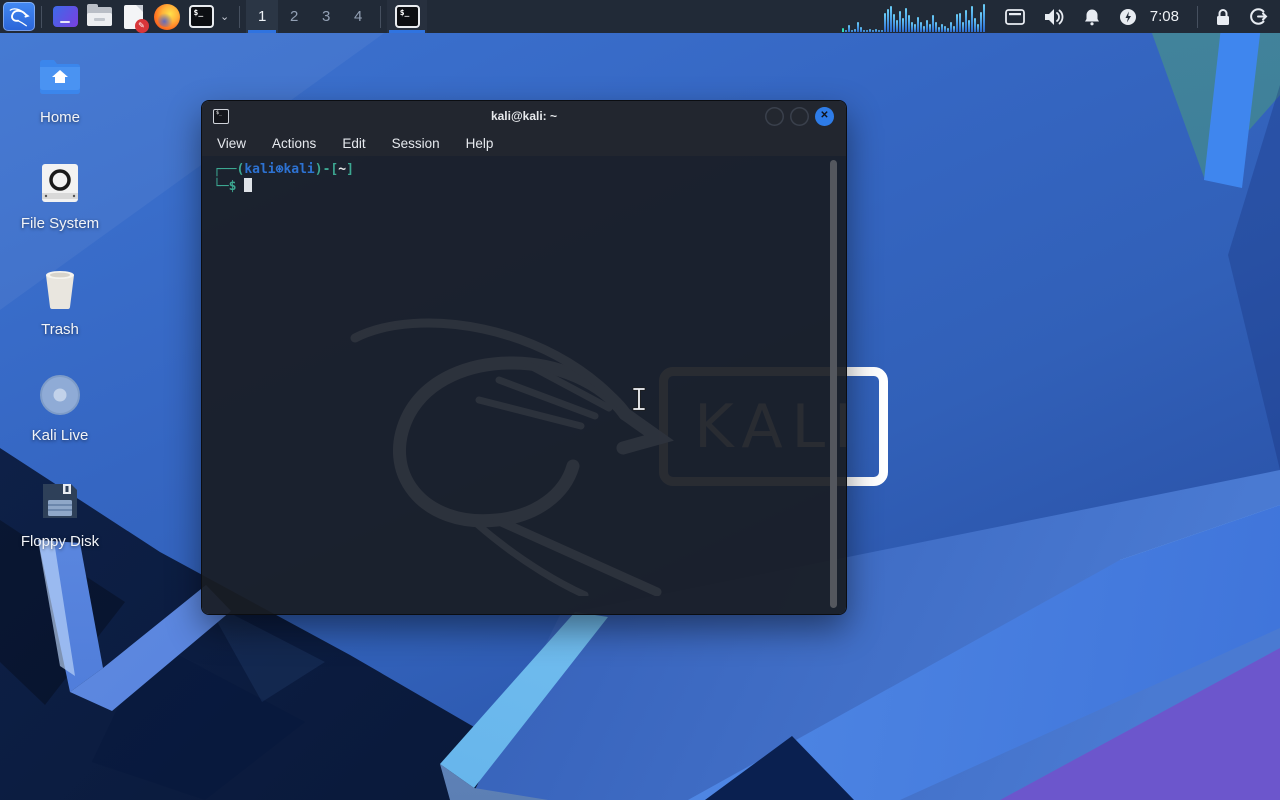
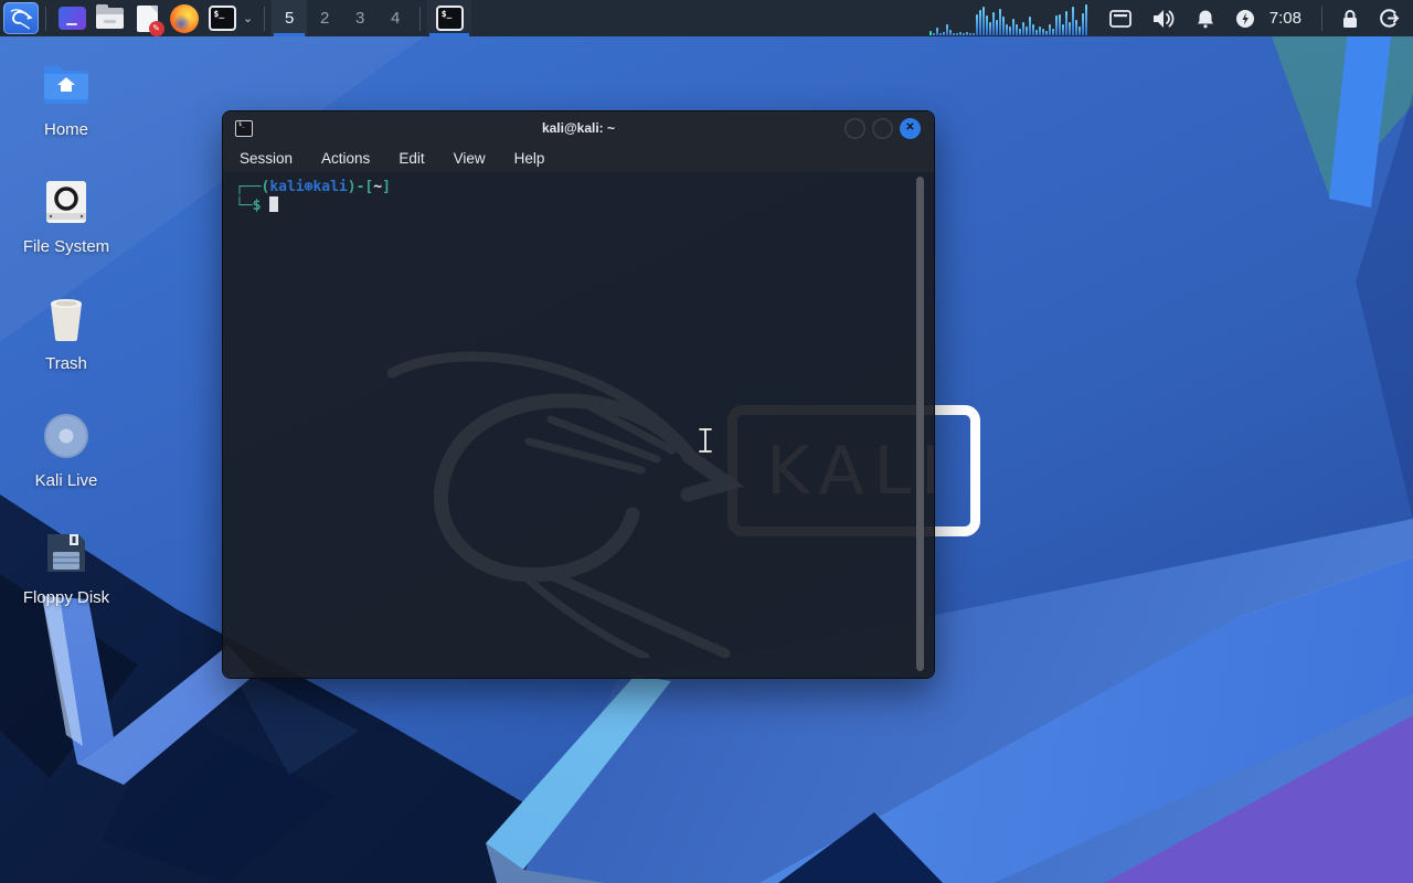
  Home
  File System
  Trash
  Kali Live
  Floppy Disk
  kali@kali: ~
  ✕
- View
+ Session
  Actions
  Edit
- Session
+ View
  Help
  ┌──(kali⊛kali)-[~]
  └─$
  ✎
  $_
  ⌄
- 1
+ 5
  2
  3
  4
  $_
  7:08
